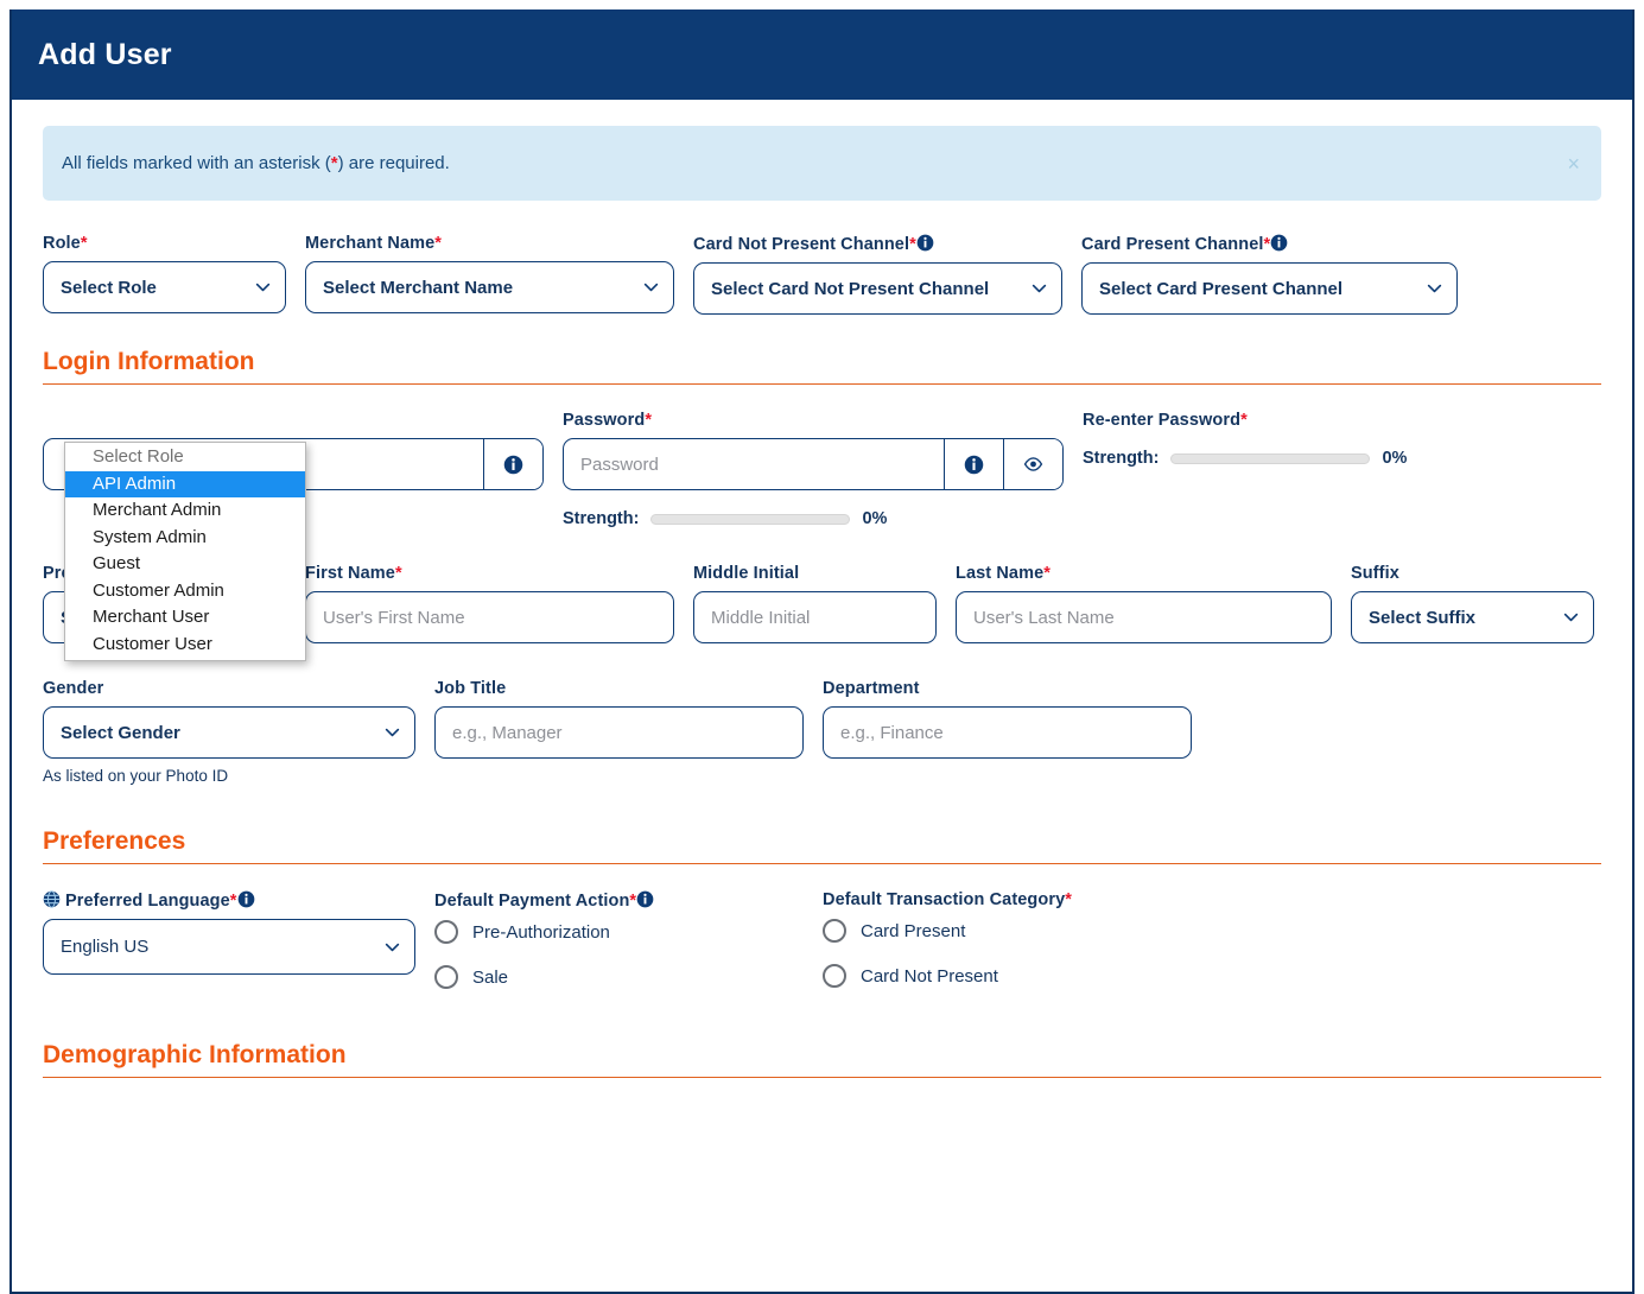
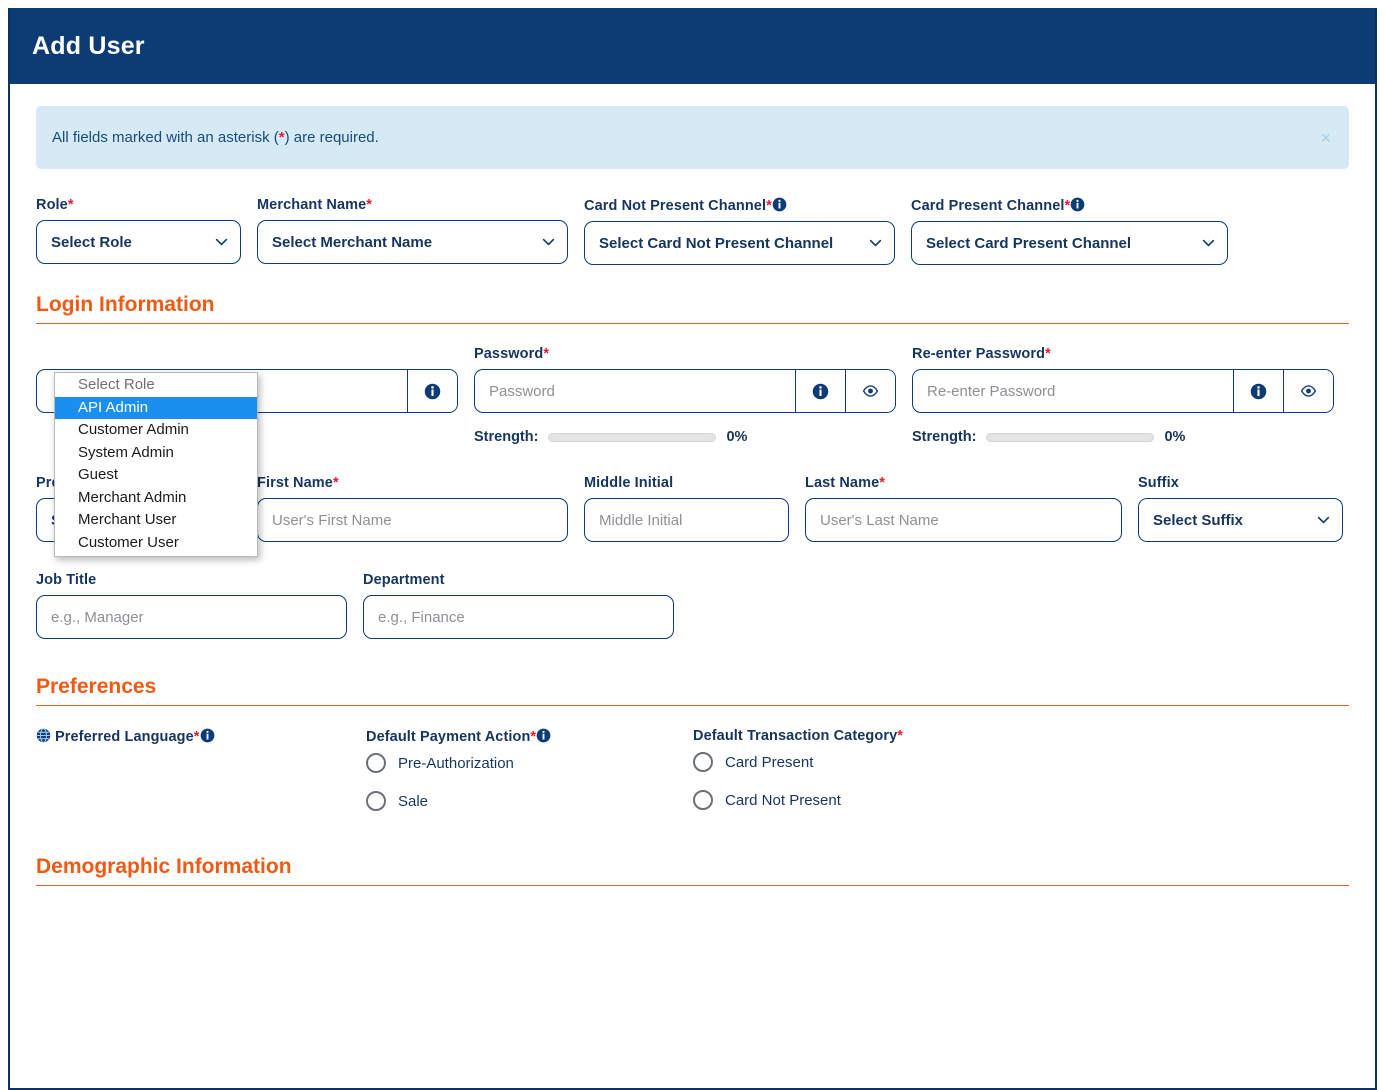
  Add User
  All fields marked with an asterisk (*) are required.
  ×
  Role*
  Select Role
  Merchant Name*
  Select Merchant Name
  Card Not Present Channel*
  Select Card Not Present Channel
  Card Present Channel*
  Select Card Present Channel
  Login Information
  Password*
  Password
  Strength:
  0%
  Re-enter Password*
+ Re-enter Password
  Strength:
  0%
  First Name*
  User's First Name
  Middle Initial
  Middle Initial
  Last Name*
  User's Last Name
  Suffix
  Select Suffix
- Gender
- Select Gender
- As listed on your Photo ID
  Job Title
  e.g., Manager
  Department
  e.g., Finance
  Preferences
  Preferred Language*
- English US
  Default Payment Action*
  Pre-Authorization
  Sale
  Default Transaction Category*
  Card Present
  Card Not Present
  Demographic Information
  Select Role
  API Admin
- Merchant Admin
+ Customer Admin
  System Admin
  Guest
- Customer Admin
+ Merchant Admin
  Merchant User
  Customer User
